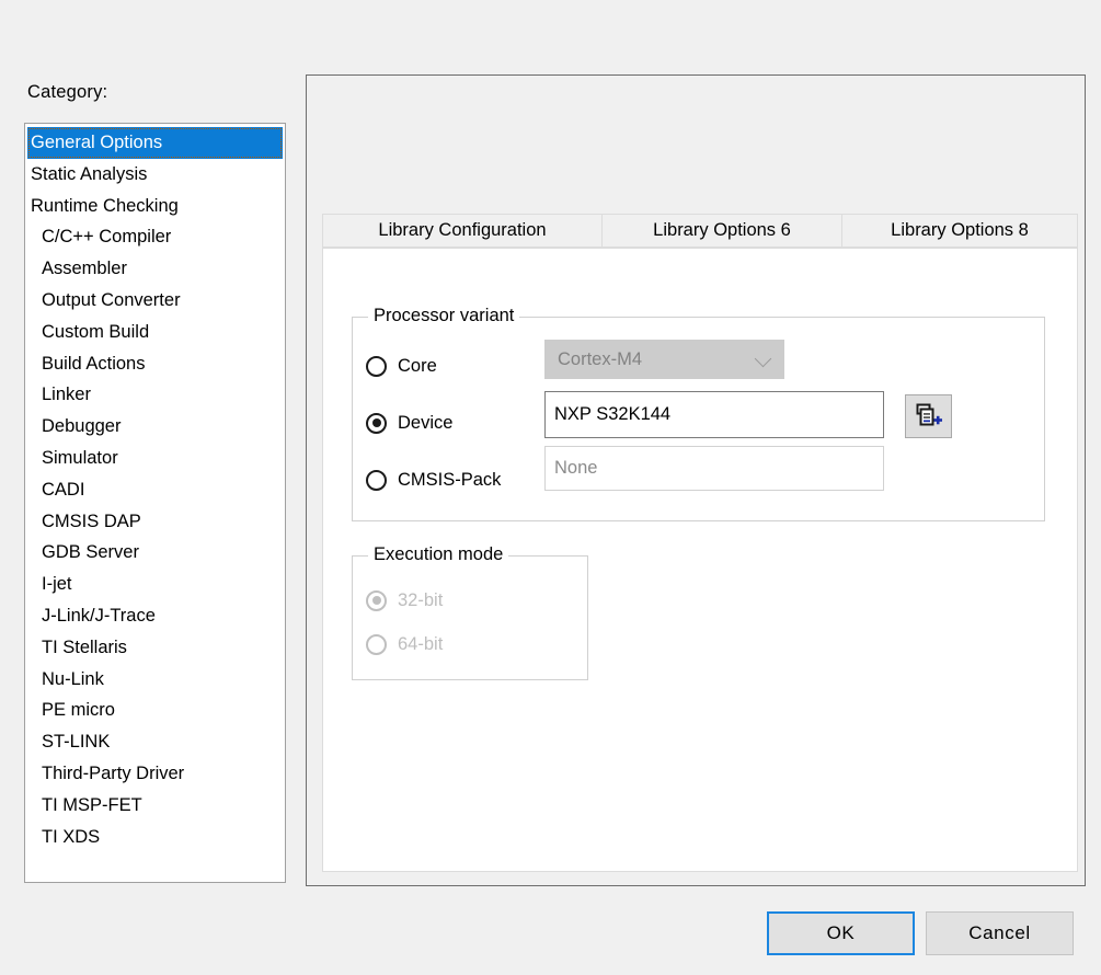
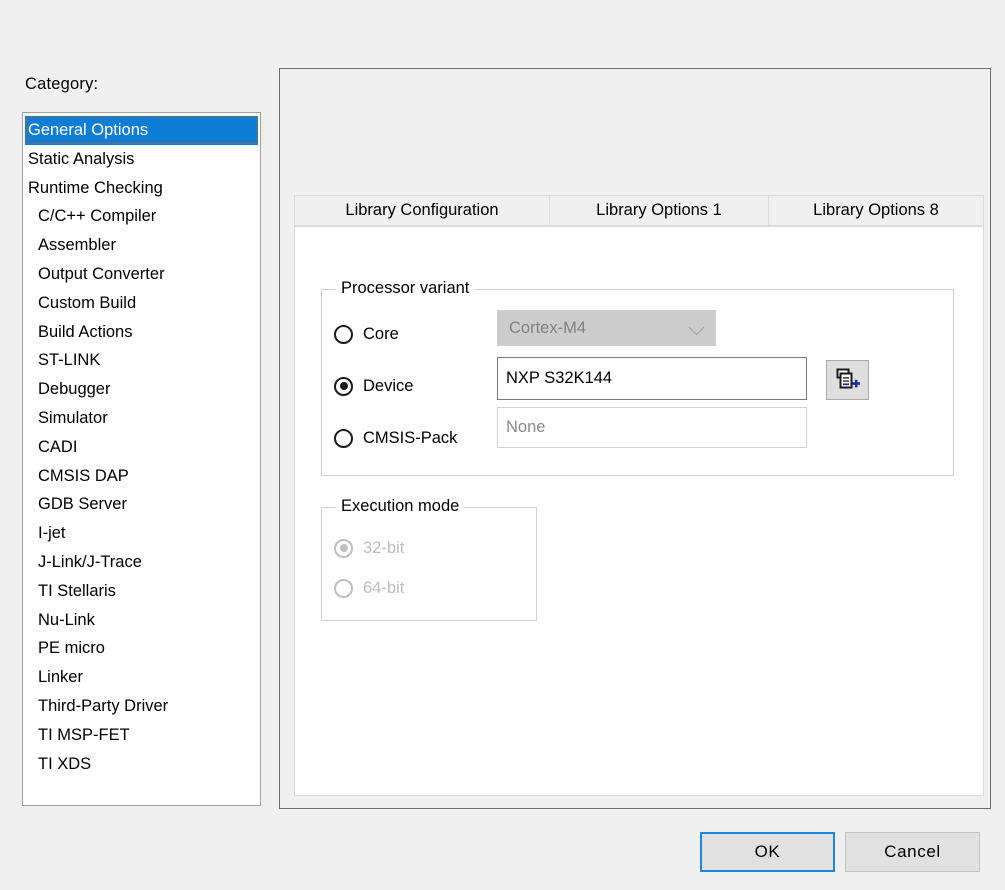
  Category:
  General Options
  Static Analysis
  Runtime Checking
  C/C++ Compiler
  Assembler
  Output Converter
  Custom Build
  Build Actions
- Linker
+ ST-LINK
  Debugger
  Simulator
  CADI
  CMSIS DAP
  GDB Server
  I-jet
  J-Link/J-Trace
  TI Stellaris
  Nu-Link
  PE micro
- ST-LINK
+ Linker
  Third-Party Driver
  TI MSP-FET
  TI XDS
  Library Configuration
- Library Options 6
+ Library Options 1
  Library Options 8
  Processor variant
  Core
  Device
  CMSIS-Pack
  Execution mode
  32-bit
  64-bit
  Cortex-M4
  NXP S32K144
  None
  OK
  Cancel
